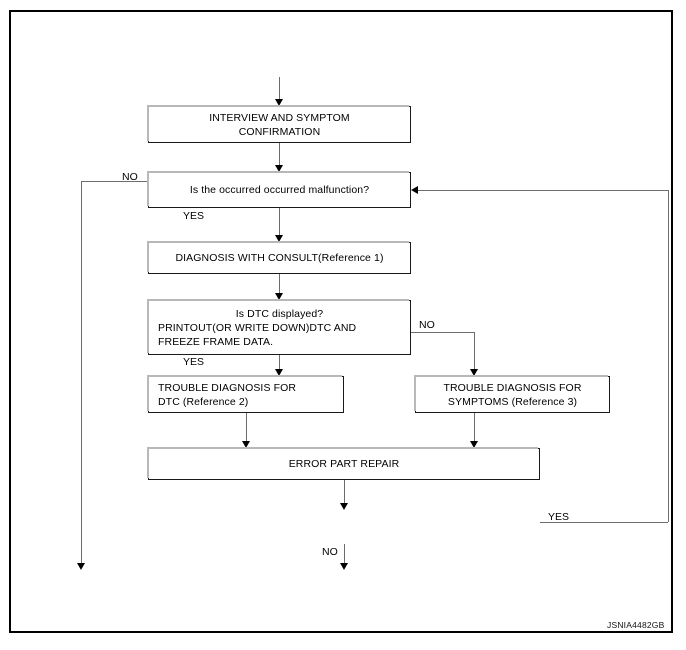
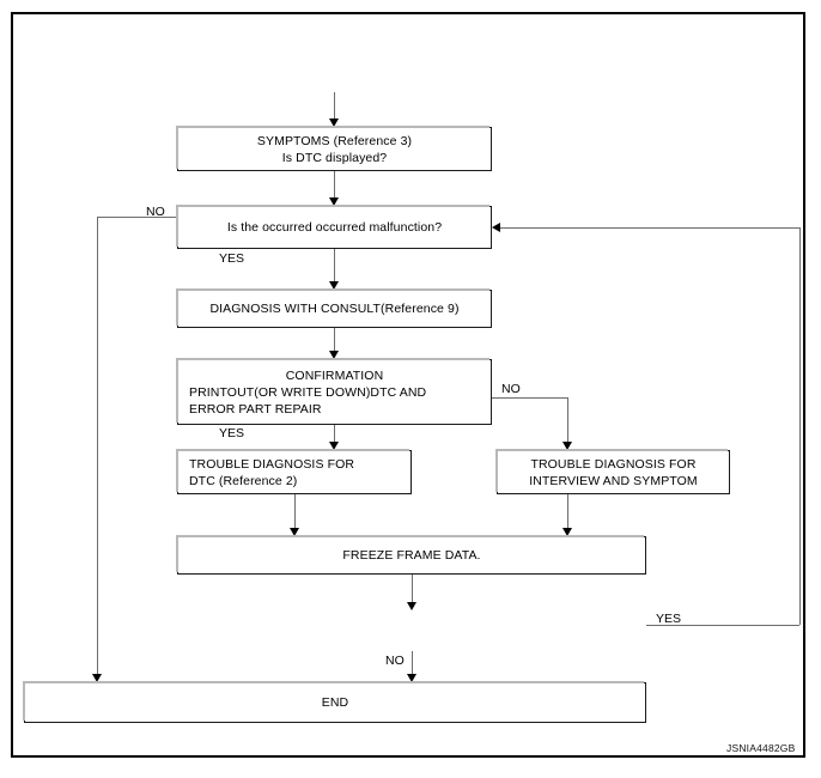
  NO
  YES
  NO
  YES
  YES
  NO
- INTERVIEW AND SYMPTOM
+ SYMPTOMS (Reference 3)
- CONFIRMATION
+ Is DTC displayed?
  Is the occurred occurred malfunction?
- DIAGNOSIS WITH CONSULT(Reference 1)
+ DIAGNOSIS WITH CONSULT(Reference 9)
- Is DTC displayed?
+ CONFIRMATION
  PRINTOUT(OR WRITE DOWN)DTC AND
- FREEZE FRAME DATA.
+ ERROR PART REPAIR
  TROUBLE DIAGNOSIS FOR
  DTC (Reference 2)
  TROUBLE DIAGNOSIS FOR
- SYMPTOMS (Reference 3)
+ INTERVIEW AND SYMPTOM
- ERROR PART REPAIR
+ FREEZE FRAME DATA.
+ END
  JSNIA4482GB
